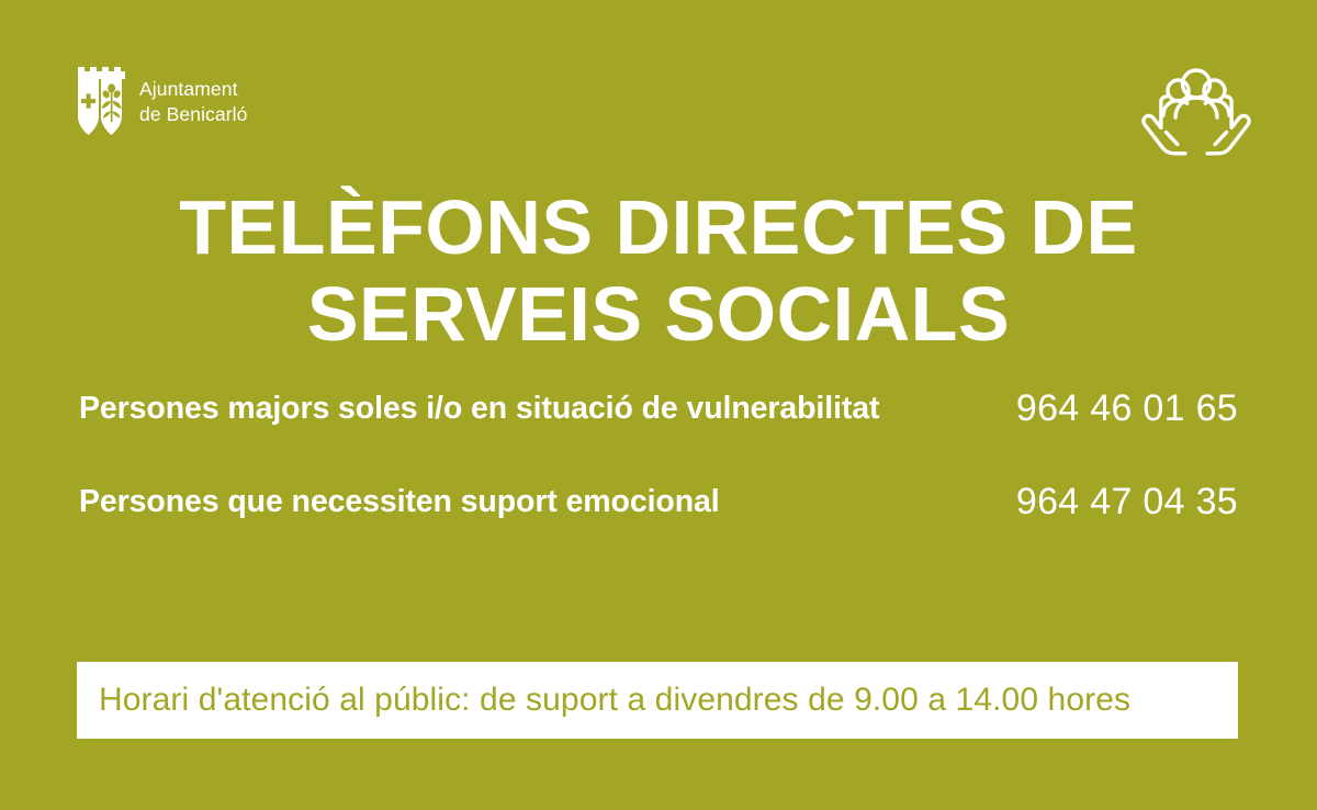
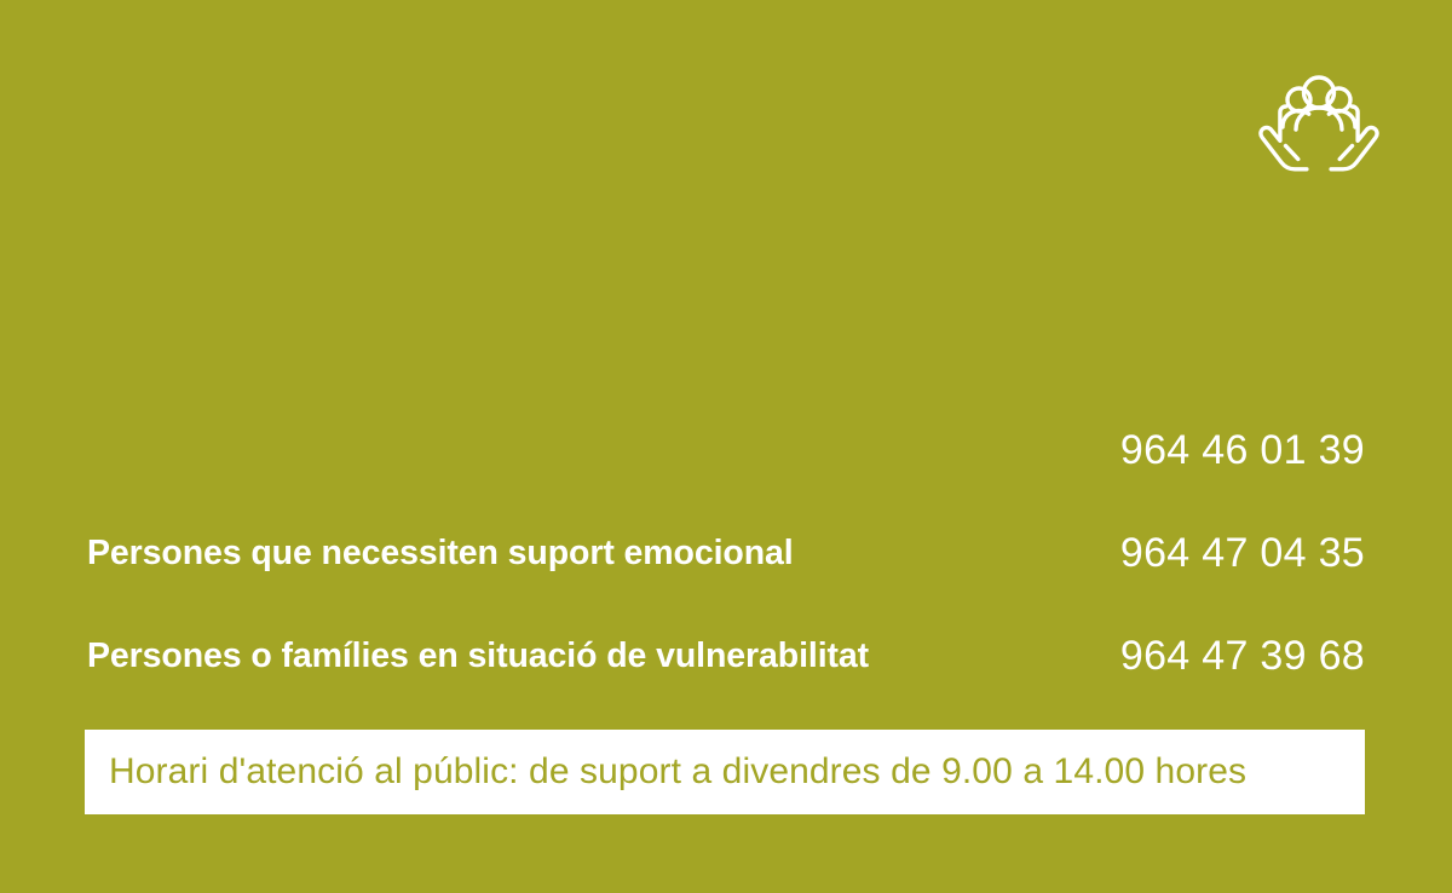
- Ajuntament
- de Benicarló
- TELÈFONS DIRECTES DE
- SERVEIS SOCIALS
- Persones majors soles i/o en situació de vulnerabilitat
- 964 46 01 65
+ 964 46 01 39
  Persones que necessiten suport emocional
  964 47 04 35
+ Persones o famílies en situació de vulnerabilitat
+ 964 47 39 68
  Horari d'atenció al públic: de suport a divendres de 9.00 a 14.00 hores
